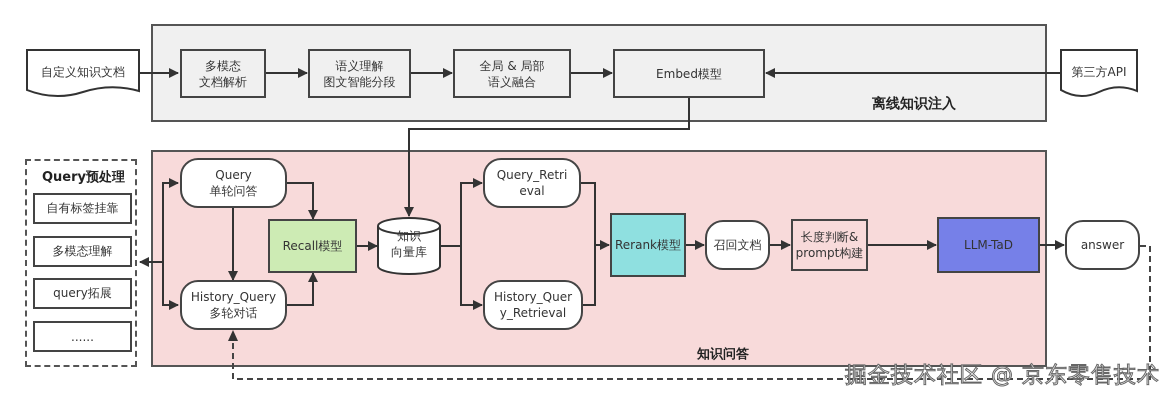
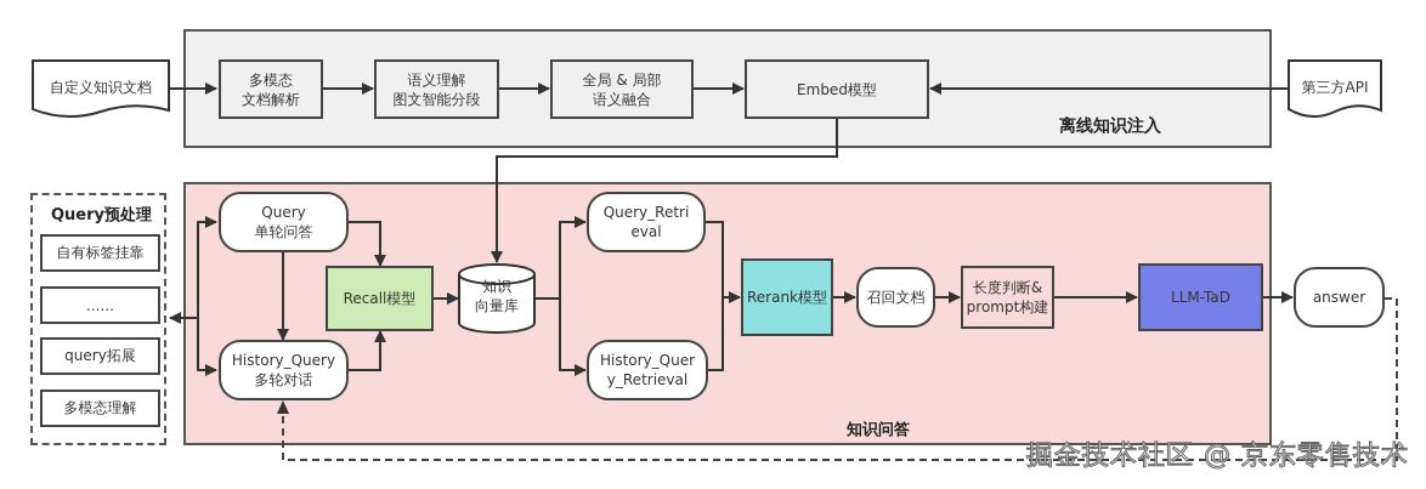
  自定义知识文档
  第三方API
  多模态
  文档解析
  语义理解
  图文智能分段
  全局 & 局部
  语义融合
  Embed模型
  离线知识注入
  Query预处理
  自有标签挂靠
- 多模态理解
+ ......
  query拓展
- ......
+ 多模态理解
  Query
  单轮问答
  History_Query
  多轮对话
  Recall模型
  知识
  向量库
  Query_Retri
  eval
  History_Quer
  y_Retrieval
  Rerank模型
  召回文档
  长度判断&
  prompt构建
  LLM-TaD
  answer
  知识问答
  掘金技术社区 @ 京东零售技术
